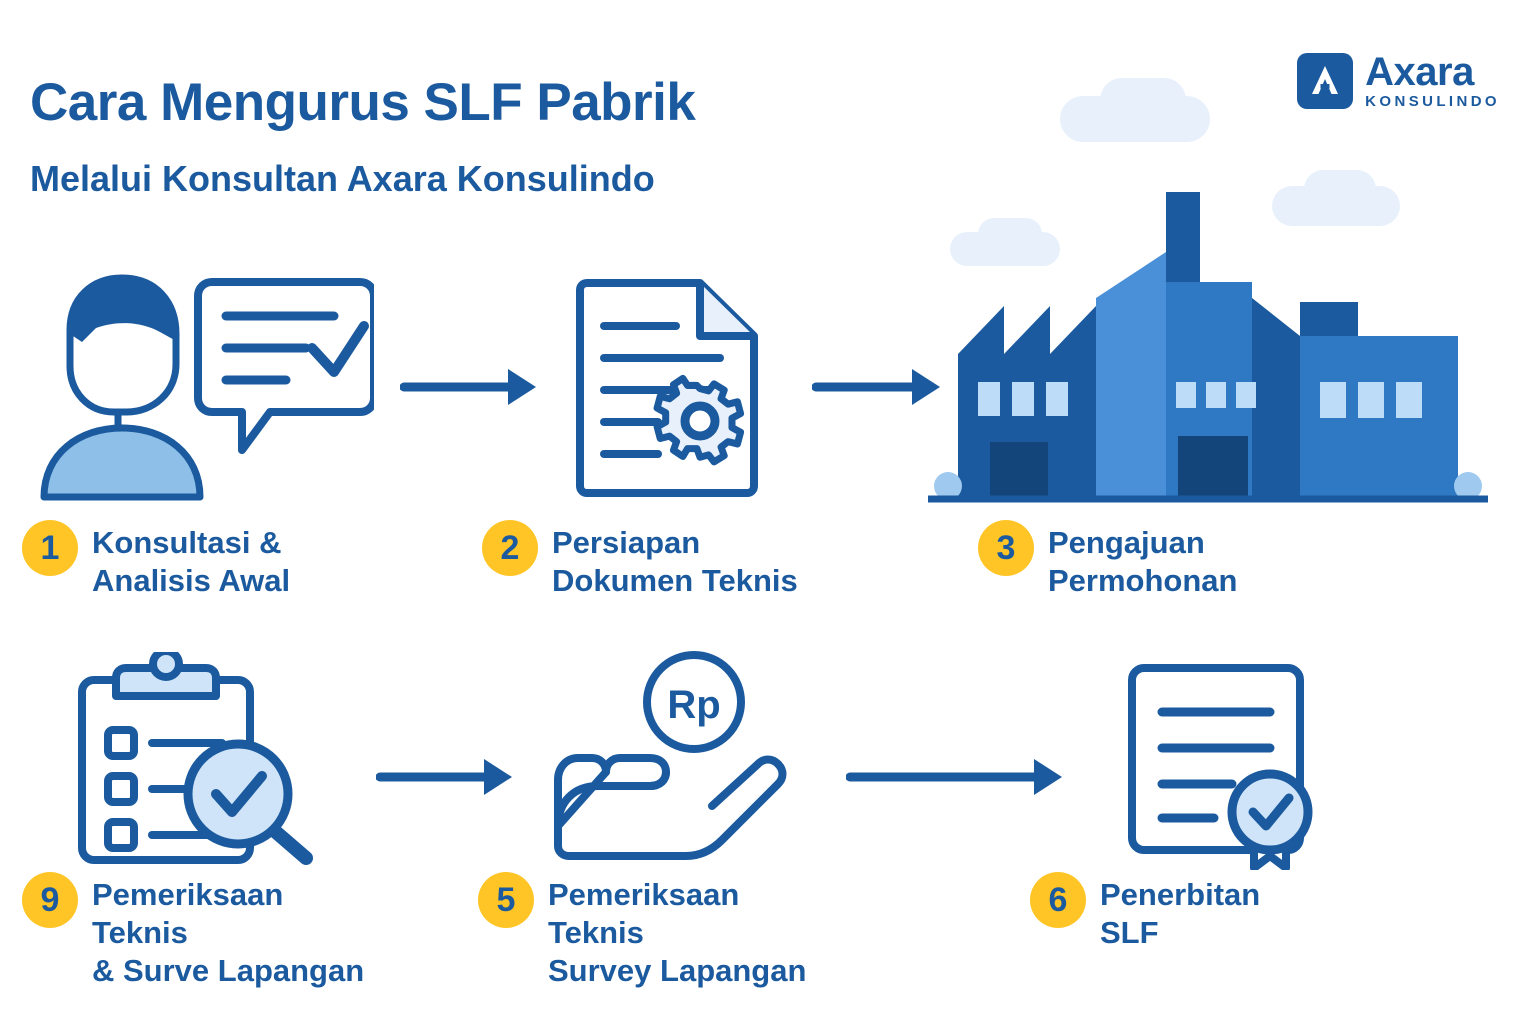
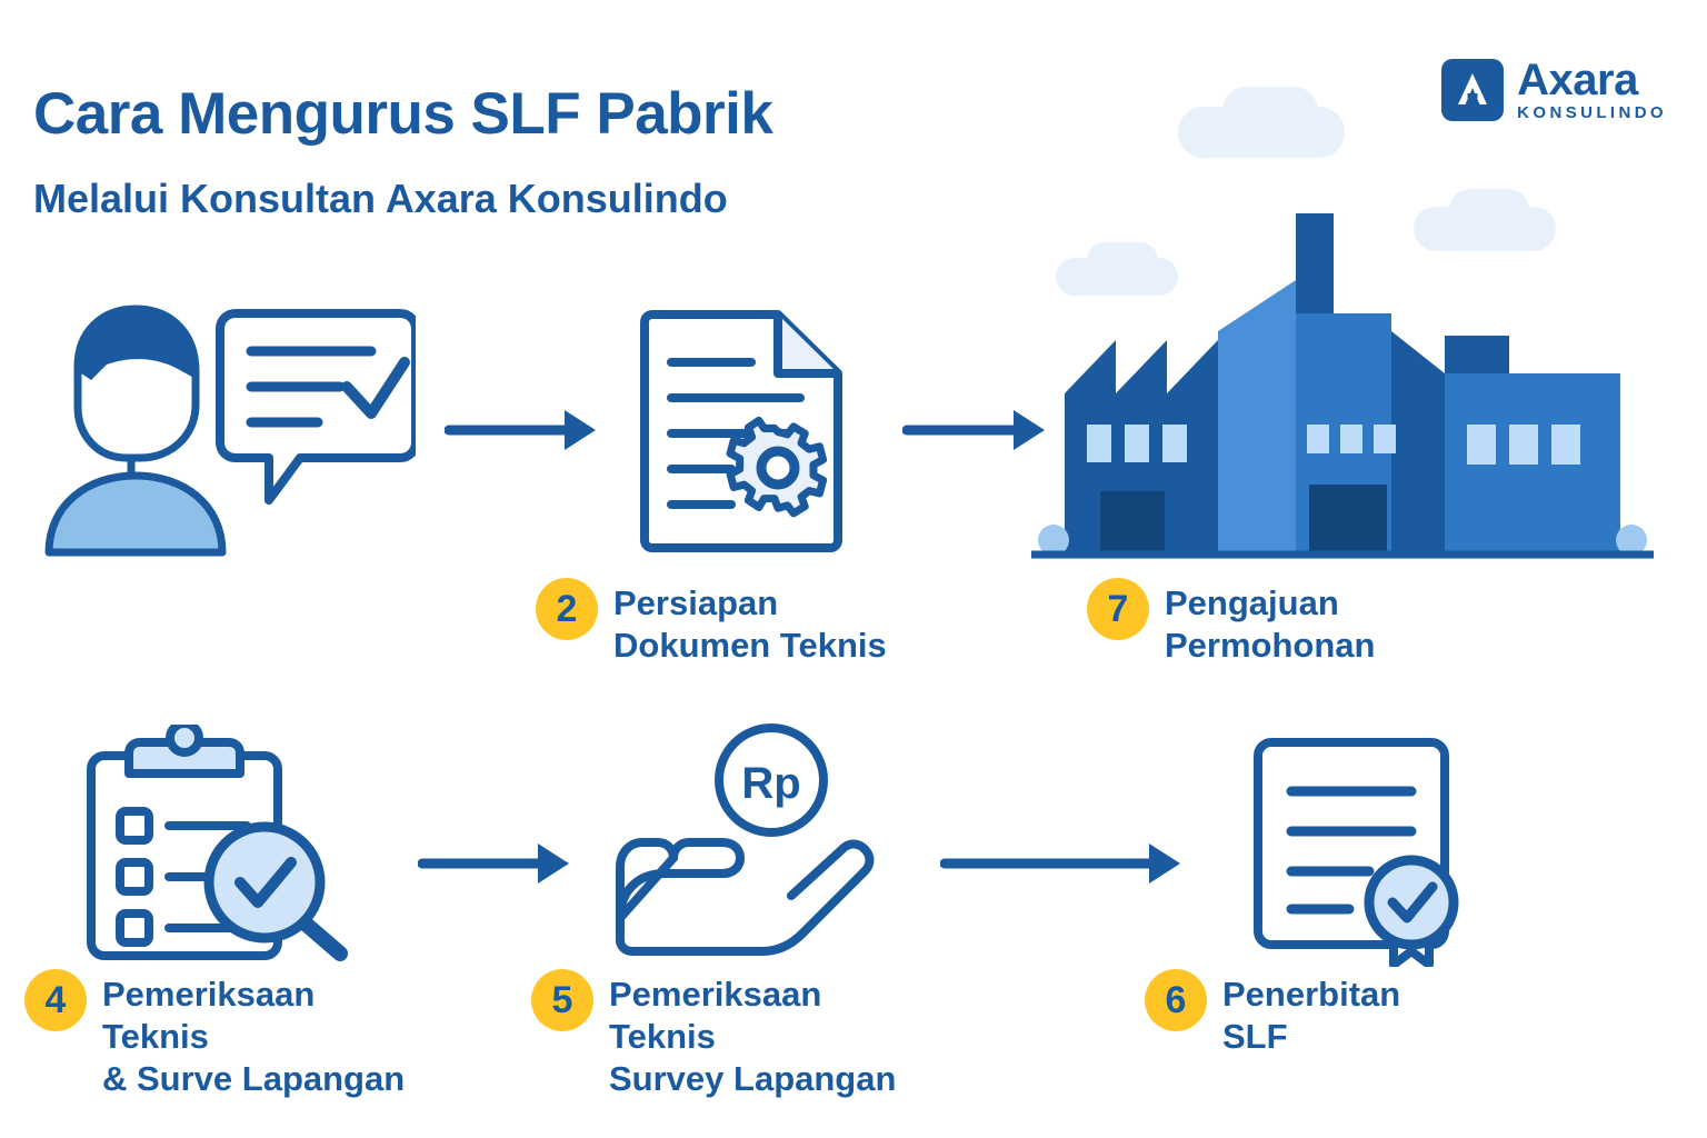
  Cara Mengurus SLF Pabrik
  Melalui Konsultan Axara Konsulindo
  Axara
  KONSULINDO
- 1
- Konsultasi &
- Analisis Awal
  2
  Persiapan
  Dokumen Teknis
- 3
+ 7
  Pengajuan
  Permohonan
- 9
+ 4
  Pemeriksaan
  Teknis
  & Surve Lapangan
  Rp
  5
  Pemeriksaan
  Teknis
  Survey Lapangan
  6
  Penerbitan
  SLF
